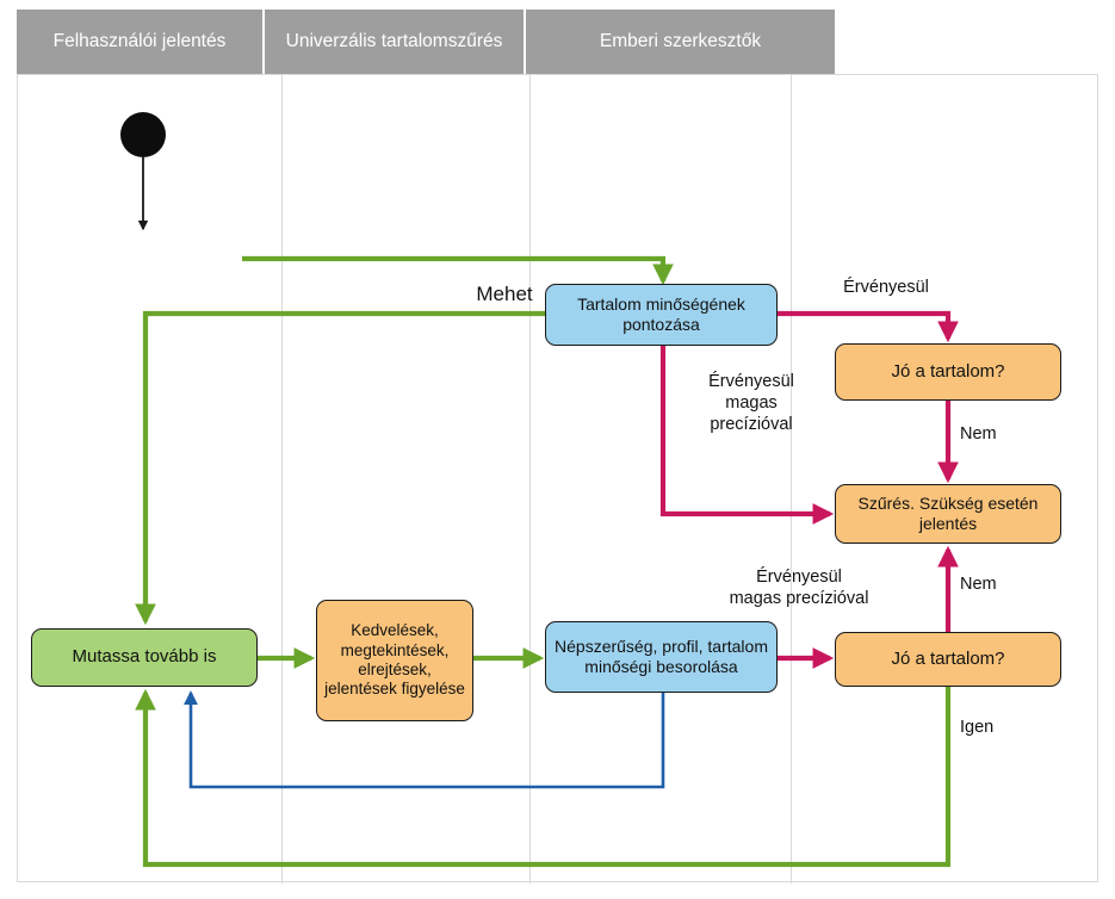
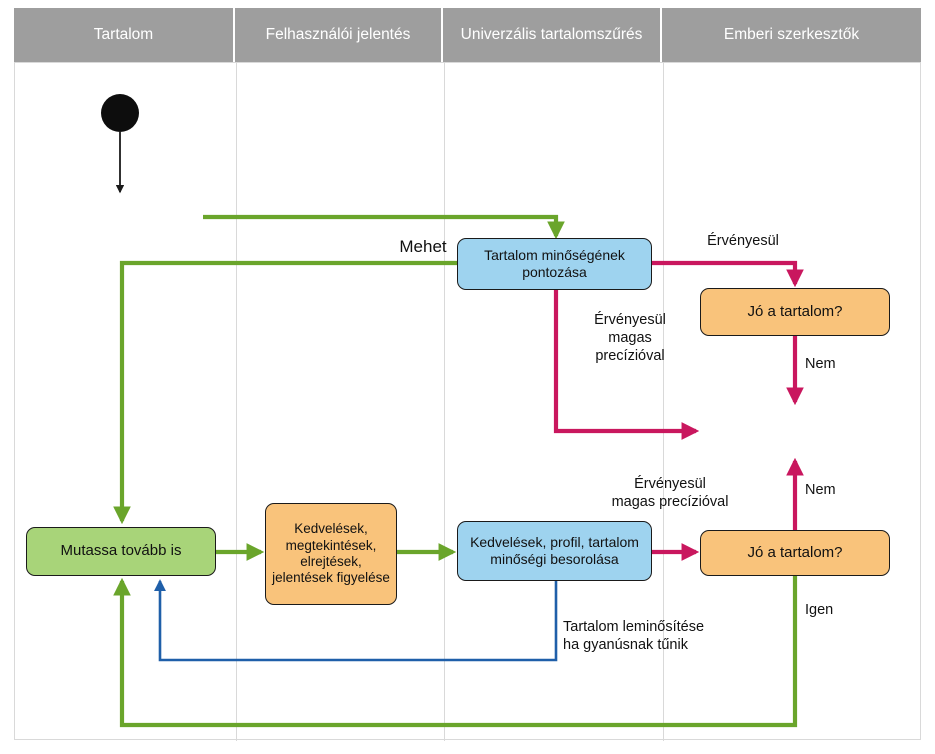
+ Tartalom
  Felhasználói jelentés
  Univerzális tartalomszűrés
  Emberi szerkesztők
  Tartalom minőségének pontozása
  Jó a tartalom?
- Szűrés. Szükség esetén jelentés
  Mutassa tovább is
  Kedvelések, megtekintések, elrejtések, jelentések figyelése
- Népszerűség, profil, tartalom minőségi besorolása
+ Kedvelések, profil, tartalom minőségi besorolása
  Jó a tartalom?
  Mehet
  Érvényesül
  Érvényesül
  magas
  precízióval
  Nem
  Érvényesül
  magas precízióval
  Nem
  Igen
+ Tartalom leminősítése
+ ha gyanúsnak tűnik
